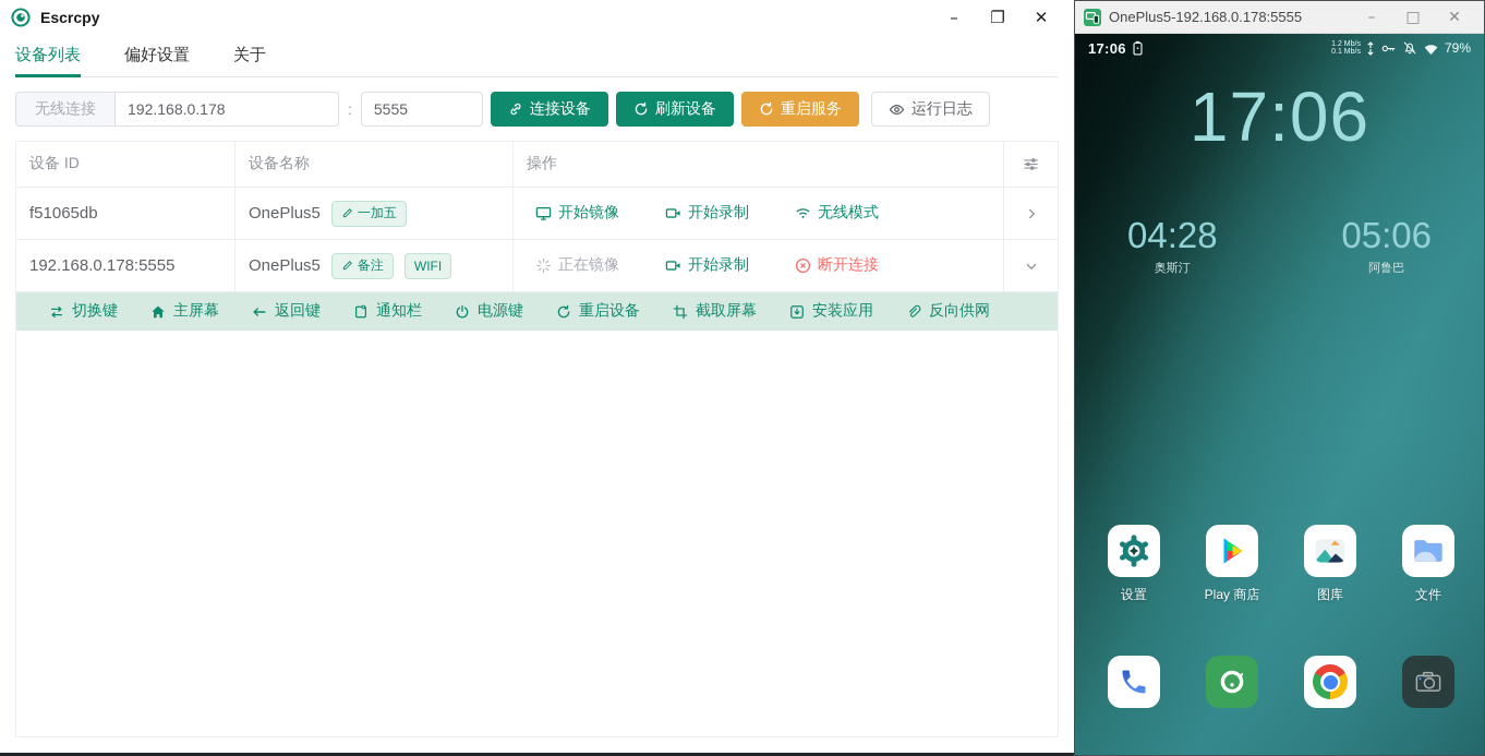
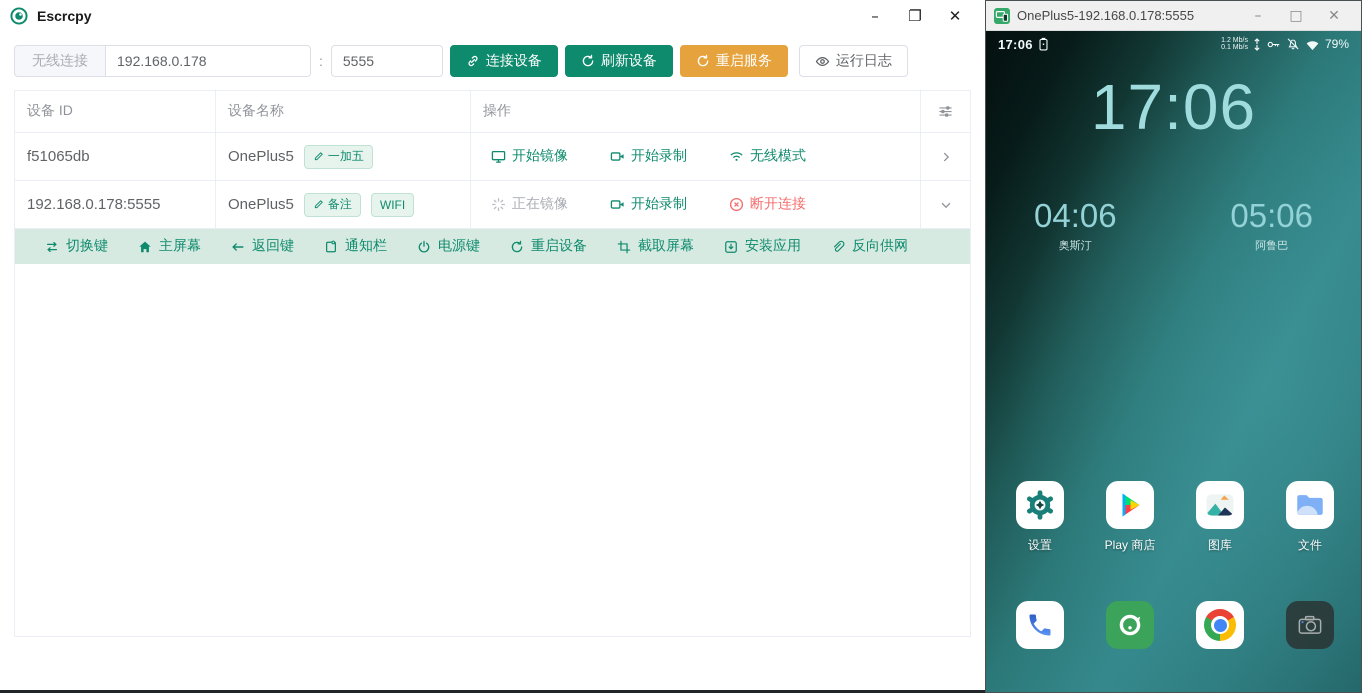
  Escrcpy
  –
  ❐
  ✕
- 设备列表
- 偏好设置
- 关于
  无线连接
  192.168.0.178
  :
  5555
  连接设备
  刷新设备
  重启服务
  运行日志
  设备 ID
  设备名称
  操作
  f51065db
  OnePlus5
  一加五
  开始镜像
  开始录制
  无线模式
  192.168.0.178:5555
  OnePlus5
  备注
  WIFI
  正在镜像
  开始录制
  断开连接
  切换键
  主屏幕
  返回键
  通知栏
  电源键
  重启设备
  截取屏幕
  安装应用
  反向供网
  OnePlus5-192.168.0.178:5555
  –
  □
  ✕
  17:06
  79%
  17:06
- 04:28
+ 04:06
  奥斯汀
  05:06
  阿鲁巴
  设置
  Play 商店
  图库
  文件
